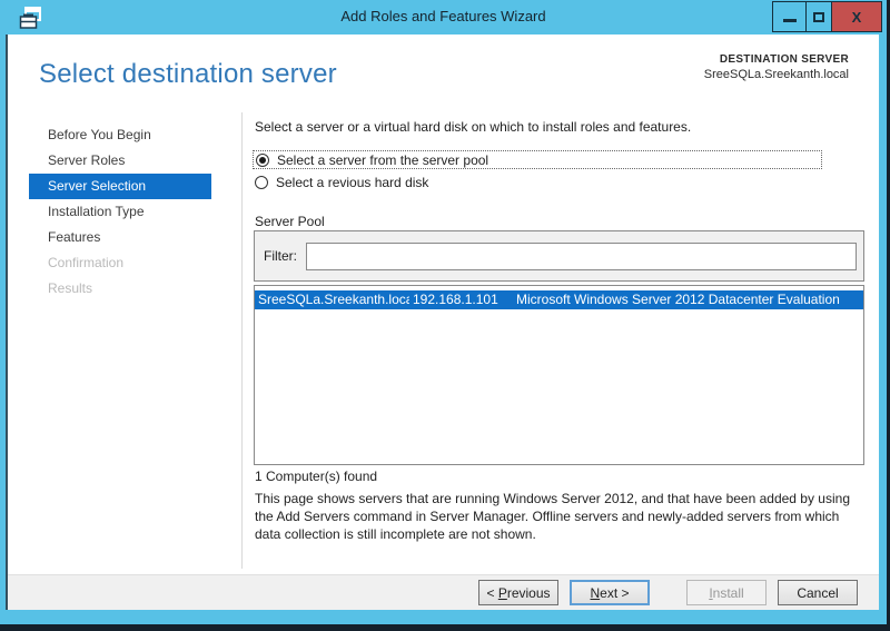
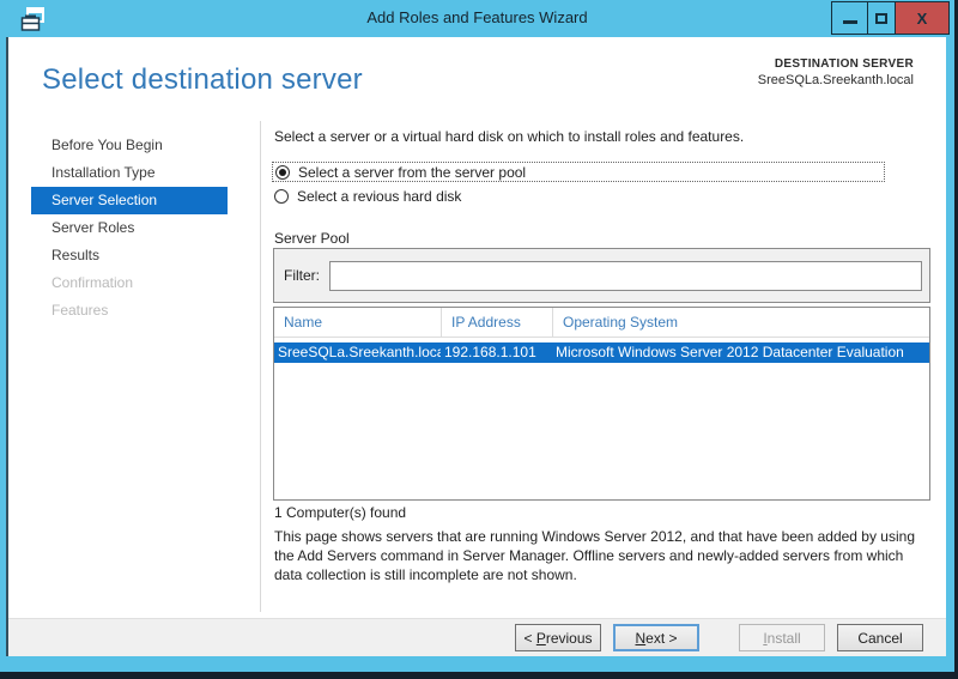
  Add Roles and Features Wizard
  X
  Select destination server
  DESTINATION SERVER
  SreeSQLa.Sreekanth.local
  Before You Begin
- Server Roles
+ Installation Type
  Server Selection
- Installation Type
+ Server Roles
- Features
+ Results
  Confirmation
- Results
+ Features
  Select a server or a virtual hard disk on which to install roles and features.
  Select a server from the server pool
  Select a revious hard disk
  Server Pool
  Filter:
+ Name
+ IP Address
+ Operating System
  SreeSQLa.Sreekanth.loc
  192.168.1.101
  Microsoft Windows Server 2012 Datacenter Evaluation
  1 Computer(s) found
  This page shows servers that are running Windows Server 2012, and that have been added by using the Add Servers command in Server Manager. Offline servers and newly-added servers from which data collection is still incomplete are not shown.
  < Previous
  Next >
  Install
  Cancel
